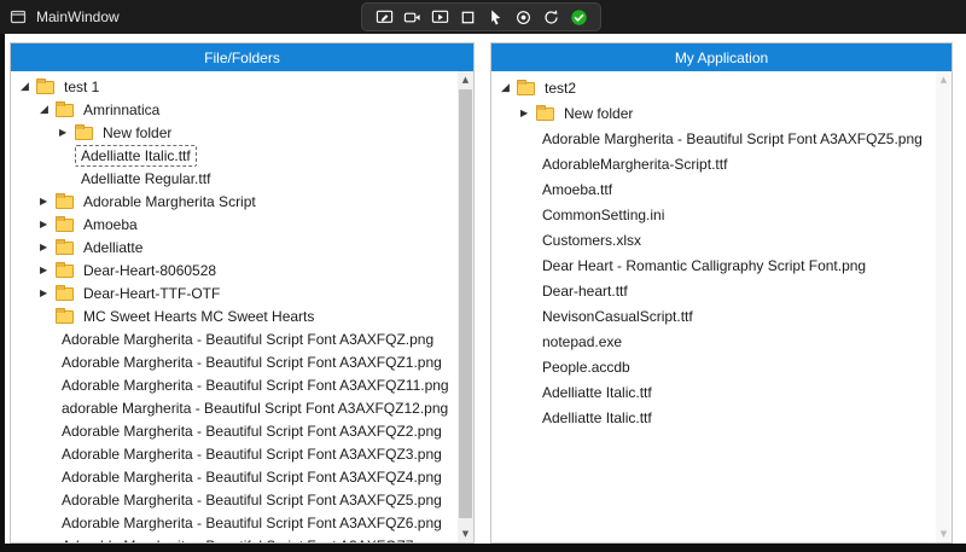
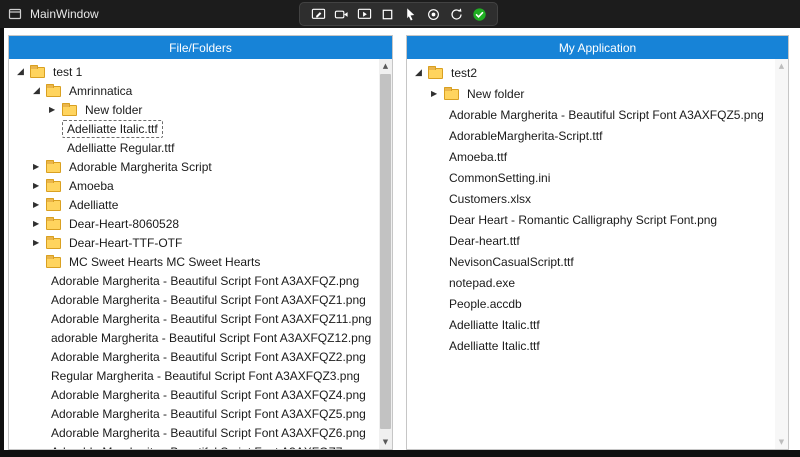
  MainWindow
  File/Folders
  ◢
  test 1
  ◢
  Amrinnatica
  ▶
  New folder
  Adelliatte Italic.ttf
  Adelliatte Regular.ttf
  ▶
  Adorable Margherita Script
  ▶
  Amoeba
  ▶
  Adelliatte
  ▶
  Dear-Heart-8060528
  ▶
  Dear-Heart-TTF-OTF
  MC Sweet Hearts MC Sweet Hearts
  Adorable Margherita - Beautiful Script Font A3AXFQZ.png
  Adorable Margherita - Beautiful Script Font A3AXFQZ1.png
  Adorable Margherita - Beautiful Script Font A3AXFQZ11.png
  adorable Margherita - Beautiful Script Font A3AXFQZ12.png
  Adorable Margherita - Beautiful Script Font A3AXFQZ2.png
- Adorable Margherita - Beautiful Script Font A3AXFQZ3.png
+ Regular Margherita - Beautiful Script Font A3AXFQZ3.png
  Adorable Margherita - Beautiful Script Font A3AXFQZ4.png
  Adorable Margherita - Beautiful Script Font A3AXFQZ5.png
  Adorable Margherita - Beautiful Script Font A3AXFQZ6.png
  ▲
  ▼
  My Application
  ◢
  test2
  ▶
  New folder
  Adorable Margherita - Beautiful Script Font A3AXFQZ5.png
  AdorableMargherita-Script.ttf
  Amoeba.ttf
  CommonSetting.ini
  Customers.xlsx
  Dear Heart - Romantic Calligraphy Script Font.png
  Dear-heart.ttf
  NevisonCasualScript.ttf
  notepad.exe
  People.accdb
  Adelliatte Italic.ttf
  Adelliatte Italic.ttf
  ▲
  ▼
